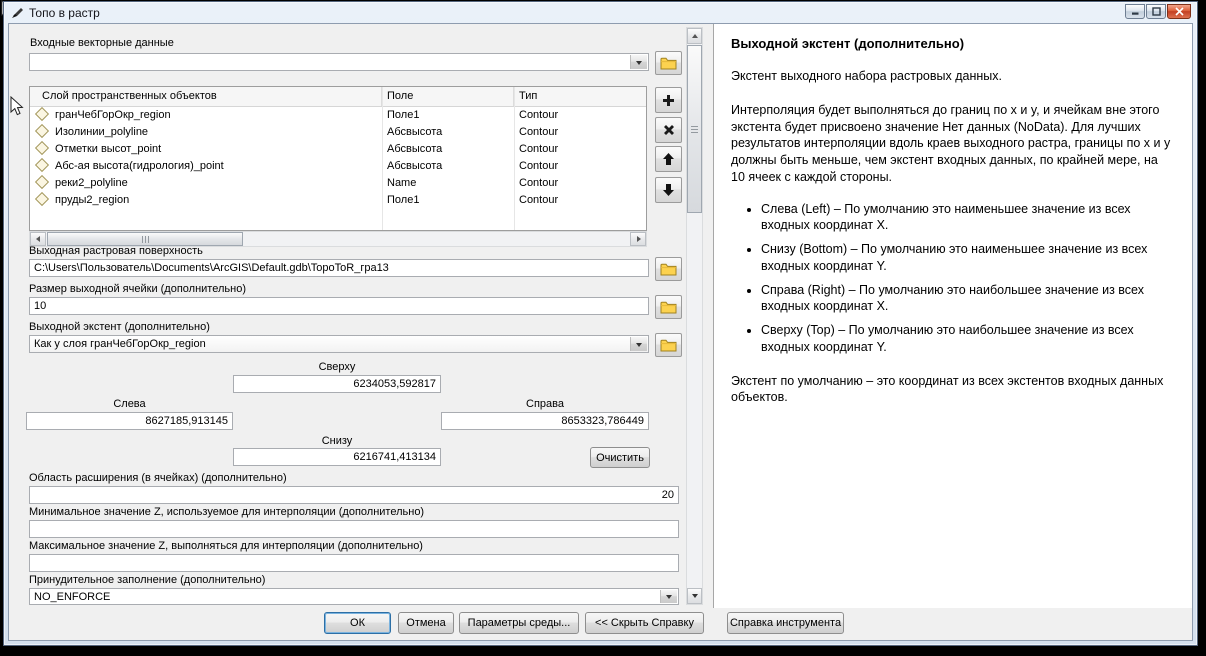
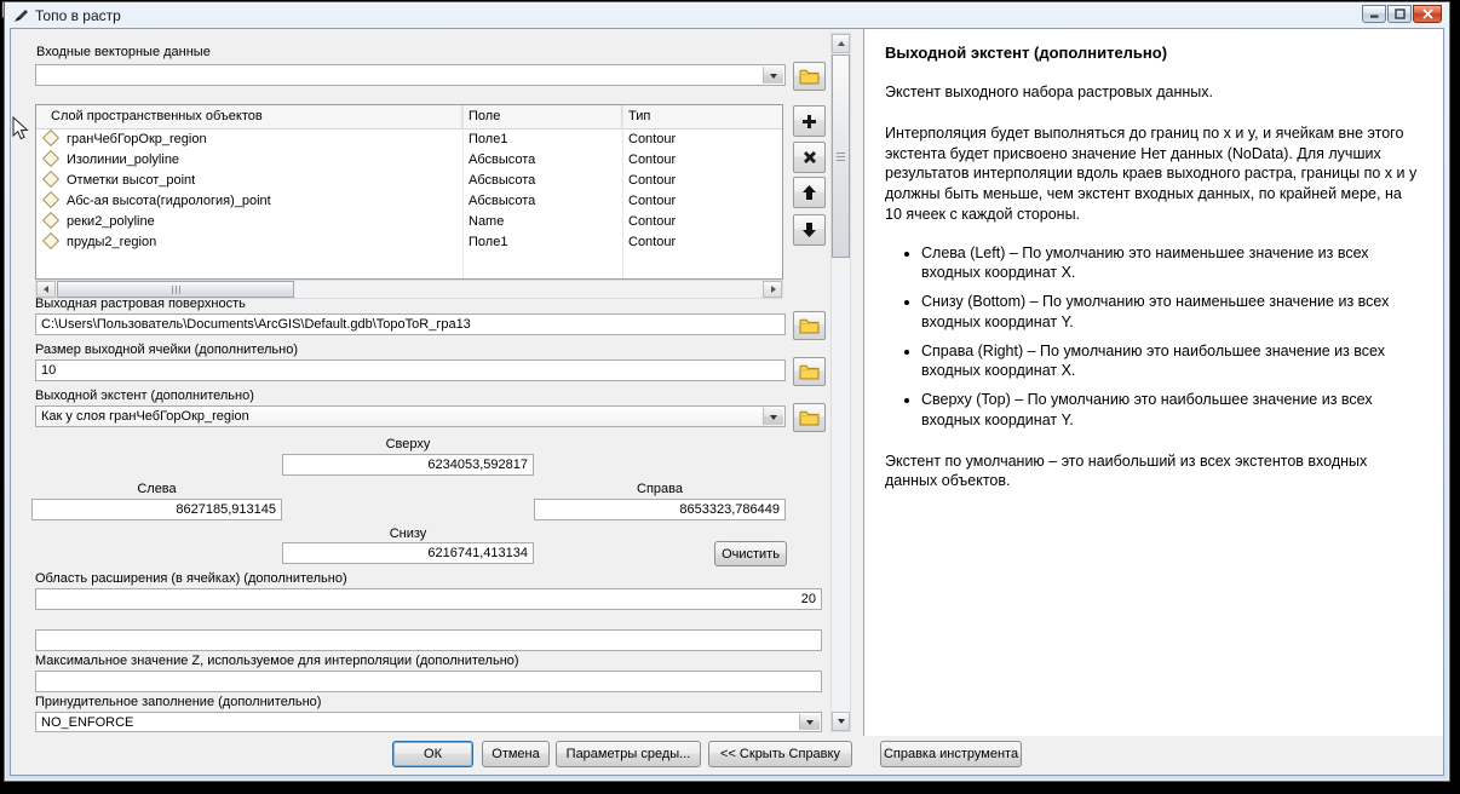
  Топо в растр
  Входные векторные данные
  Слой пространственных объектов
  Поле
  Тип
  гранЧебГорОкр_region
  Поле1
  Contour
  Изолинии_polyline
  Абсвысота
  Contour
  Отметки высот_point
  Абсвысота
  Contour
  Абс-ая высота(гидрология)_point
  Абсвысота
  Contour
  реки2_polyline
  Name
  Contour
  пруды2_region
  Поле1
  Contour
  Выходная растровая поверхность
  C:\Users\Пользователь\Documents\ArcGIS\Default.gdb\TopoToR_гра13
  Размер выходной ячейки (дополнительно)
  10
  Выходной экстент (дополнительно)
  Как у слоя гранЧебГорОкр_region
  Сверху
  6234053,592817
  Слева
  8627185,913145
  Справа
  8653323,786449
  Снизу
  6216741,413134
  Очистить
  Область расширения (в ячейках) (дополнительно)
  20
- Минимальное значение Z, используемое для интерполяции (дополнительно)
- Максимальное значение Z, выполняться для интерполяции (дополнительно)
+ Максимальное значение Z, используемое для интерполяции (дополнительно)
  Принудительное заполнение (дополнительно)
  NO_ENFORCE
  Выходной экстент (дополнительно)
  Экстент выходного набора растровых данных.
  Интерполяция будет выполняться до границ по x и y, и ячейкам вне этого экстента будет присвоено значение Нет данных (NoData). Для лучших результатов интерполяции вдоль краев выходного растра, границы по x и y должны быть меньше, чем экстент входных данных, по крайней мере, на 10 ячеек с каждой стороны.
  Слева (Left) – По умолчанию это наименьшее значение из всех входных координат X.
  Снизу (Bottom) – По умолчанию это наименьшее значение из всех входных координат Y.
  Справа (Right) – По умолчанию это наибольшее значение из всех входных координат X.
  Сверху (Top) – По умолчанию это наибольшее значение из всех входных координат Y.
- Экстент по умолчанию – это координат из всех экстентов входных данных объектов.
+ Экстент по умолчанию – это наибольший из всех экстентов входных данных объектов.
  ОК
  Отмена
  Параметры среды...
  << Скрыть Справку
  Справка инструмента
